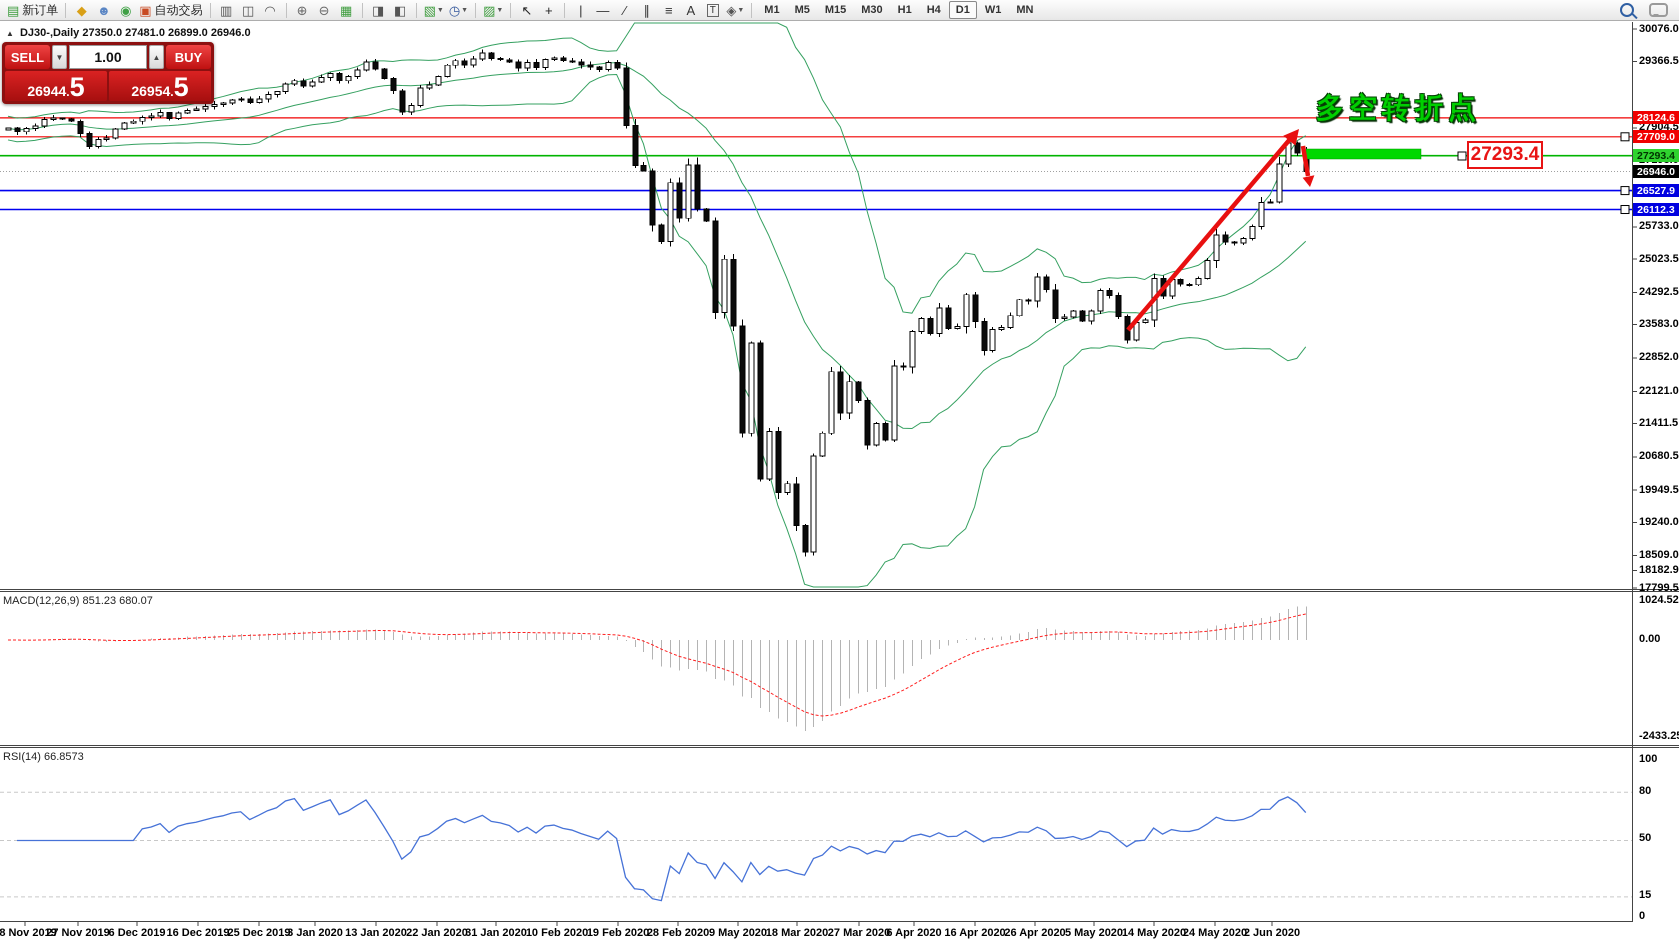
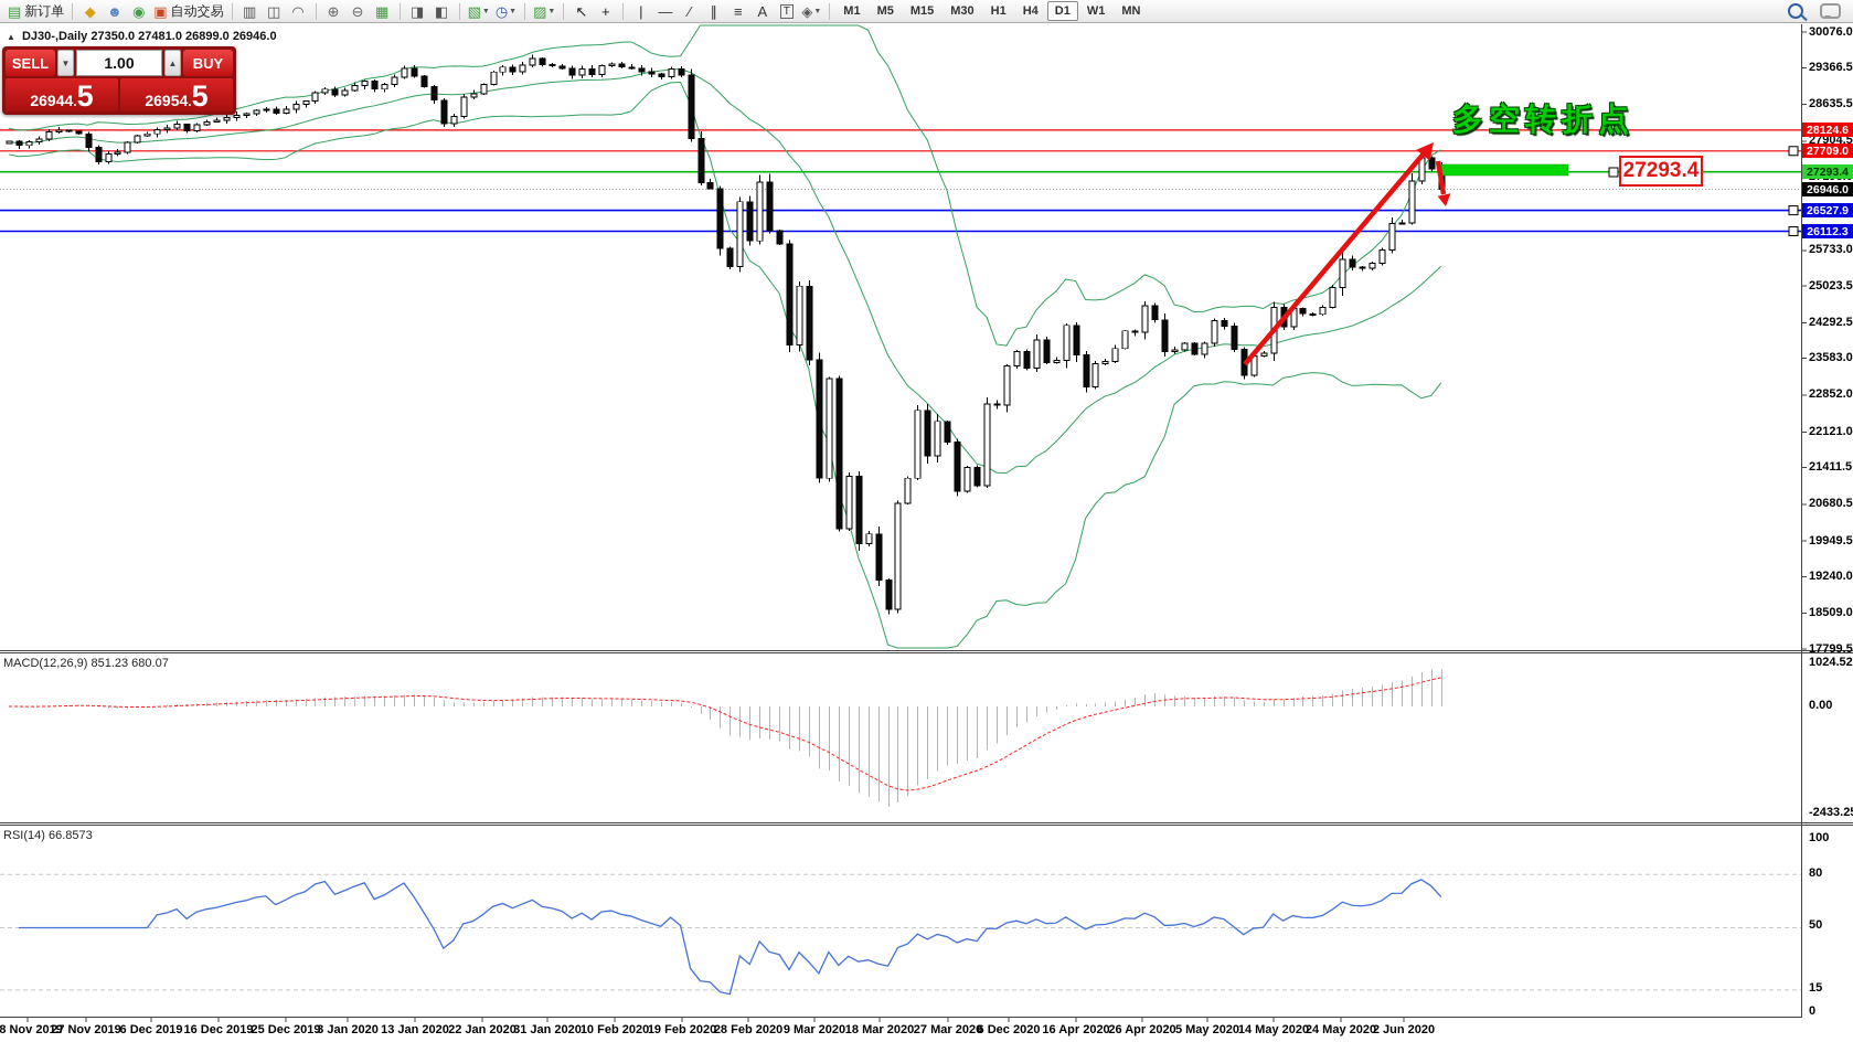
  ▤
  新订单
  ◆
  ☻
  ◉
  ▣
  自动交易
  ▥
  ◫
  ◠
  ⊕
  ⊖
  ▦
  ◨
  ◧
  ▧
  ◷
  ▨
  ↖
  +
  |
  —
  ∕
  ∥
  ≡
  A
  T
  ◈
  M1
  M5
  M15
  M30
  H1
  H4
  D1
  W1
  MN
  ▲ DJ30-,Daily 27350.0 27481.0 26899.0 26946.0
  SELL
  ▼
  1.00
  ▲
  BUY
  26944
  .
  5
  26954
  .
  5
  MACD(12,26,9) 851.23 680.07
  RSI(14) 66.8573
  多空转折点
  27293.4
  30076.0
  29366.5
- 18182.9
+ 28635.5
  27904.5
  25733.0
  25023.5
  24292.5
  23583.0
  22852.0
  22121.0
  21411.5
  20680.5
  19949.5
  19240.0
  18509.0
  17799.5
  28124.6
  27709.0
  27293.4
  26946.0
  26527.9
  26112.3
  1024.52
  0.00
  -2433.2
  100
  80
  50
  15
  0
  8 Nov 2019
  27 Nov 2019
  6 Dec 2019
  16 Dec 2019
  25 Dec 2019
  3 Jan 2020
  13 Jan 2020
  22 Jan 2020
  31 Jan 2020
  10 Feb 2020
  19 Feb 2020
  28 Feb 2020
- 9 May 2020
+ 9 Mar 2020
  18 Mar 2020
  27 Mar 2020
- 6 Apr 2020
+ 6 Dec 2020
  16 Apr 2020
  26 Apr 2020
  5 May 2020
  14 May 2020
  24 May 2020
  2 Jun 2020
